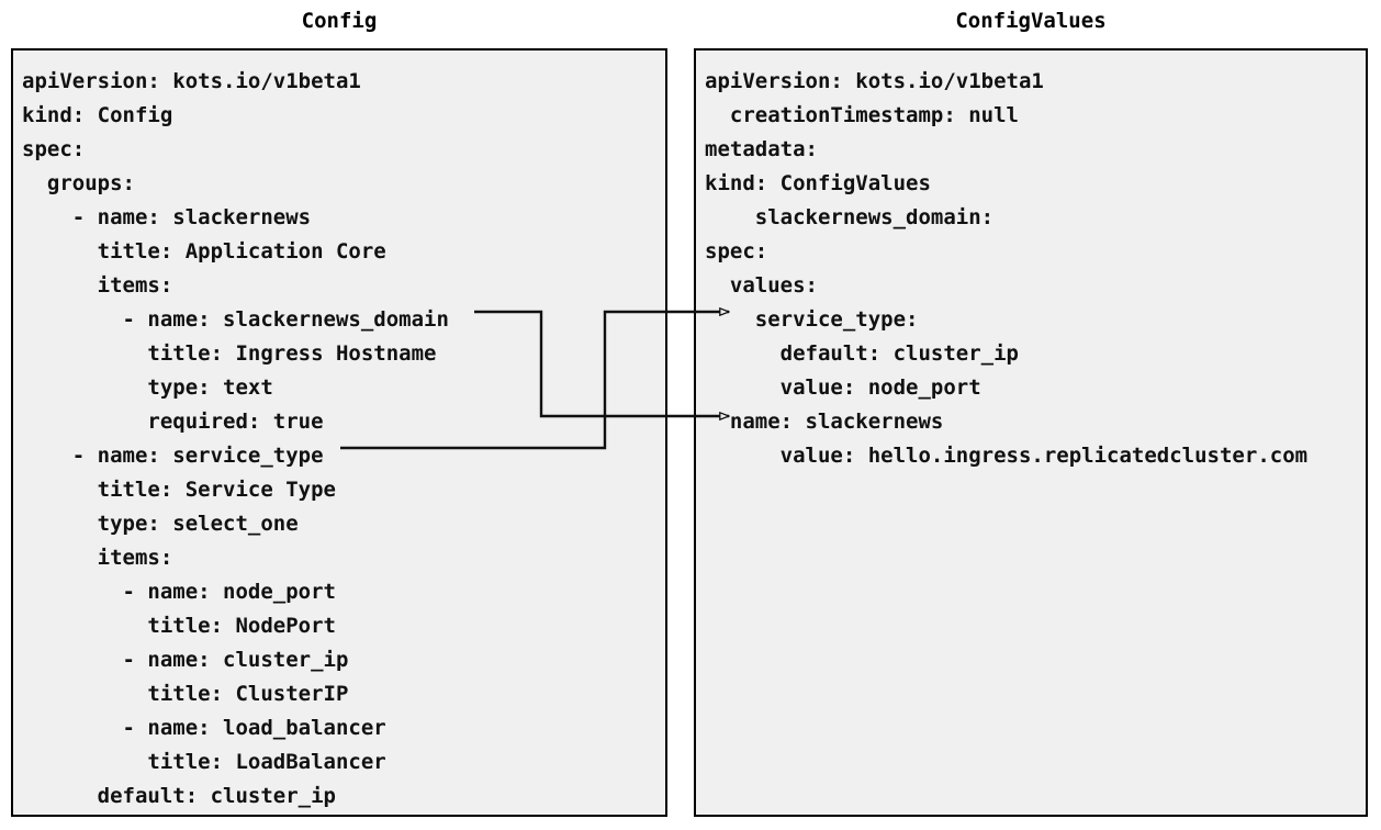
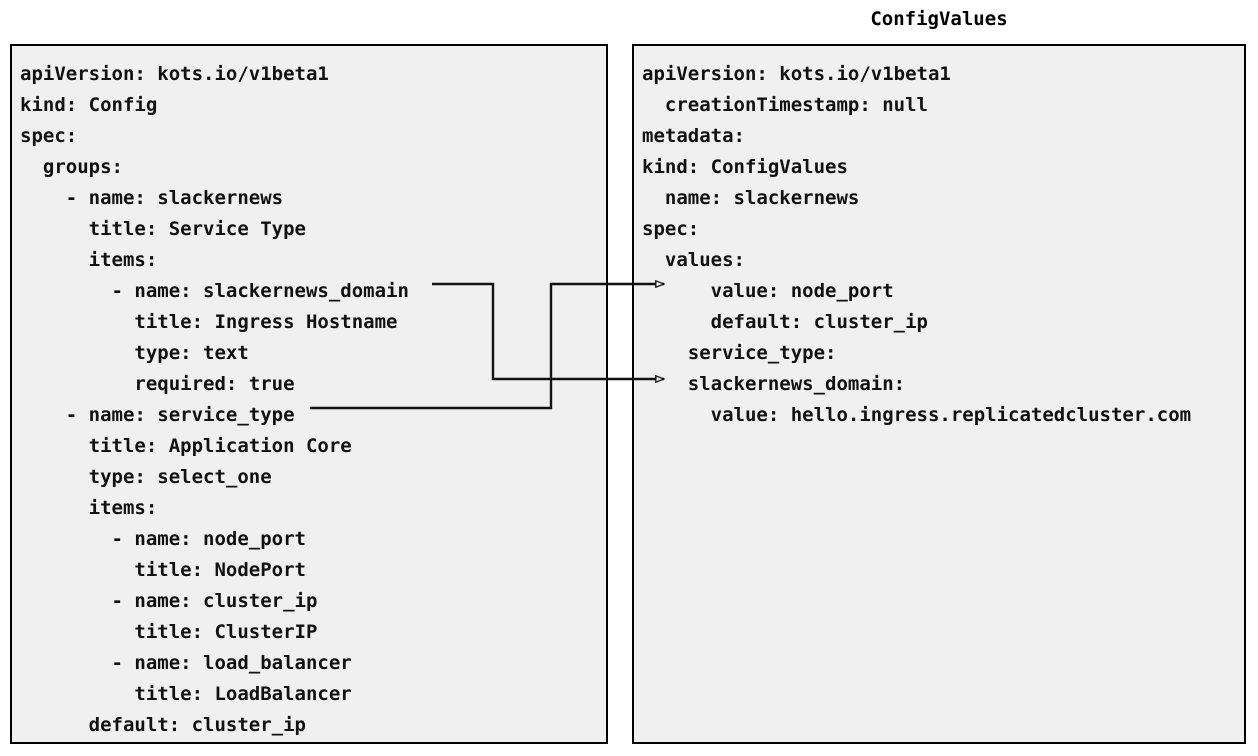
- Config
  ConfigValues
  apiVersion: kots.io/v1beta1
  kind: Config
  spec:
  groups:
  - name: slackernews
- title: Application Core
+ title: Service Type
  items:
  - name: slackernews_domain
  title: Ingress Hostname
  type: text
  required: true
  - name: service_type
- title: Service Type
+ title: Application Core
  type: select_one
  items:
  - name: node_port
  title: NodePort
  - name: cluster_ip
  title: ClusterIP
  - name: load_balancer
  title: LoadBalancer
  default: cluster_ip
  apiVersion: kots.io/v1beta1
  creationTimestamp: null
  metadata:
  kind: ConfigValues
- slackernews_domain:
+ name: slackernews
  spec:
  values:
- service_type:
+ value: node_port
  default: cluster_ip
- value: node_port
+ service_type:
- name: slackernews
+ slackernews_domain:
  value: hello.ingress.replicatedcluster.com
